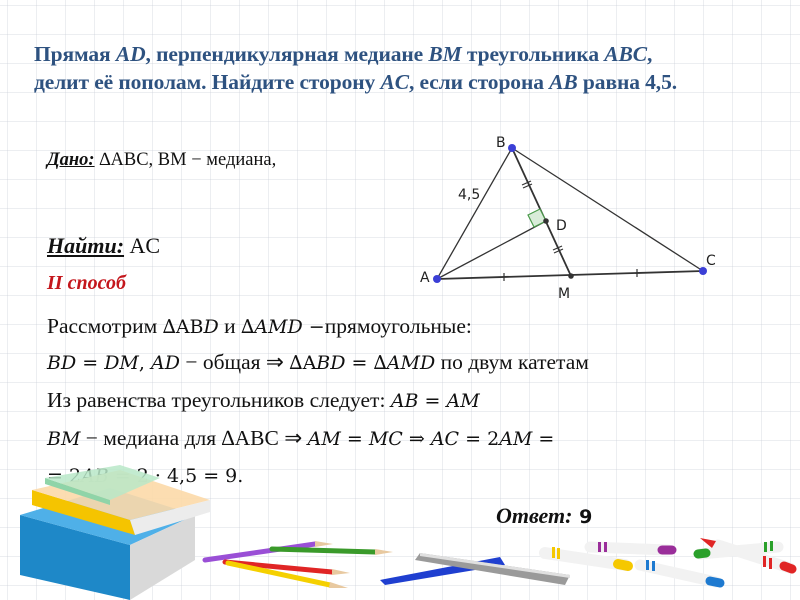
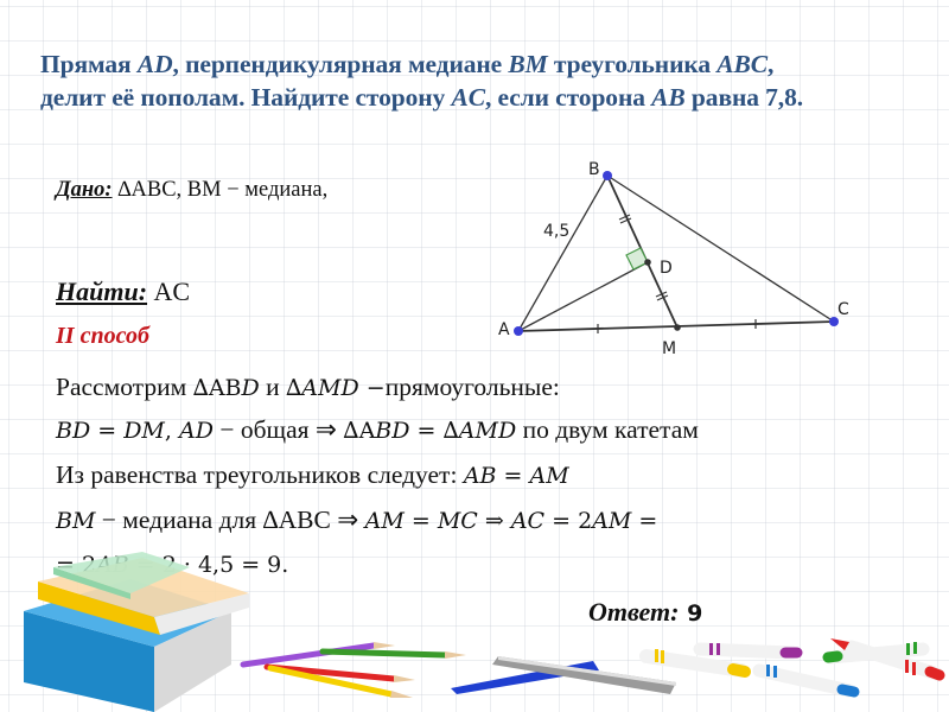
  Прямая AD, перпендикулярная медиане BM треугольника ABC,
- делит её пополам. Найдите сторону AC, если сторона AB равна 4,5.
+ делит её пополам. Найдите сторону AC, если сторона AB равна 7,8.
  Дано: ∆ABC, BM − медиана,
  Найти: AC
  II способ
  Рассмотрим ∆ABD и ∆AMD −прямоугольные:
  BD = DM, AD − общая ⇒ ∆ABD = ∆AMD по двум катетам
  Из равенства треугольников следует: AB = AM
  BM − медиана для ∆ABC ⇒ AM = MC ⇒ AC = 2AM =
  = 2A 2 · 4,5 = 9.
  A
  B
  C
  D
  M
  4,5
  Ответ: 9
